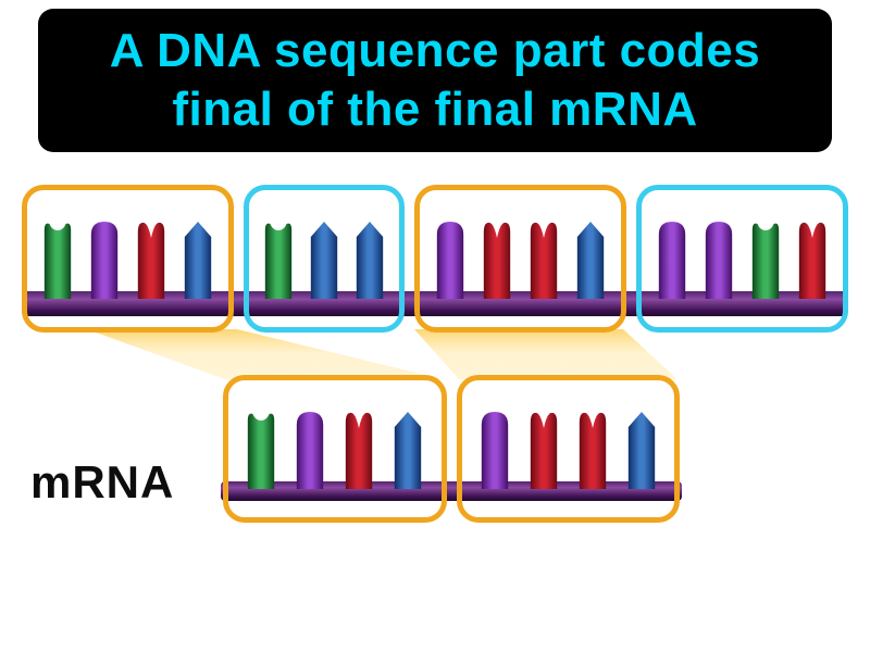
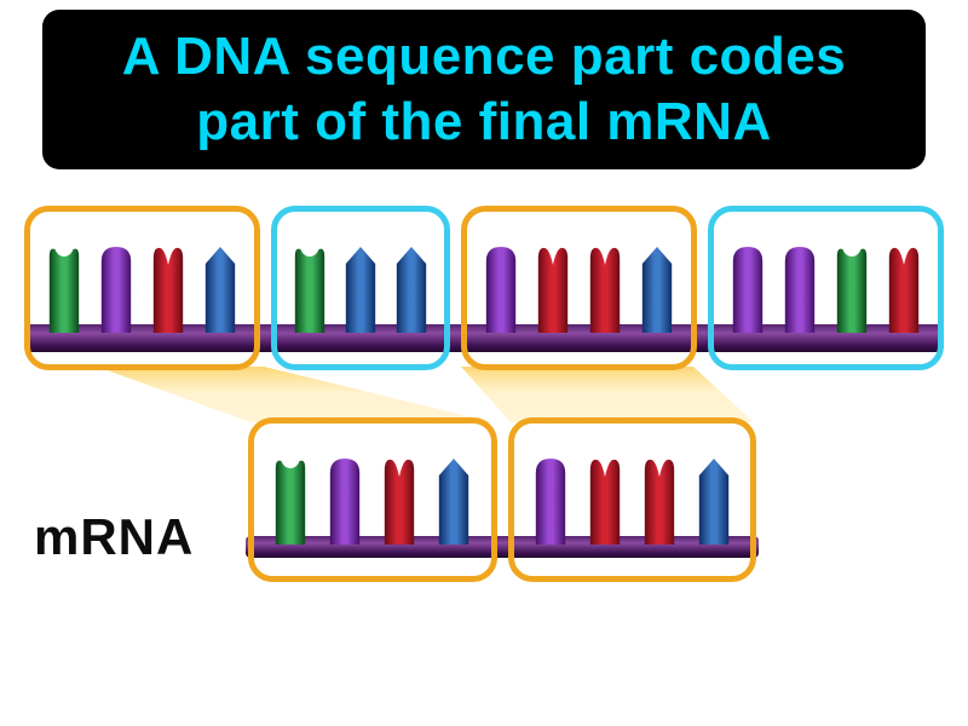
  A DNA sequence part codes
- final of the final mRNA
+ part of the final mRNA
  mRNA
